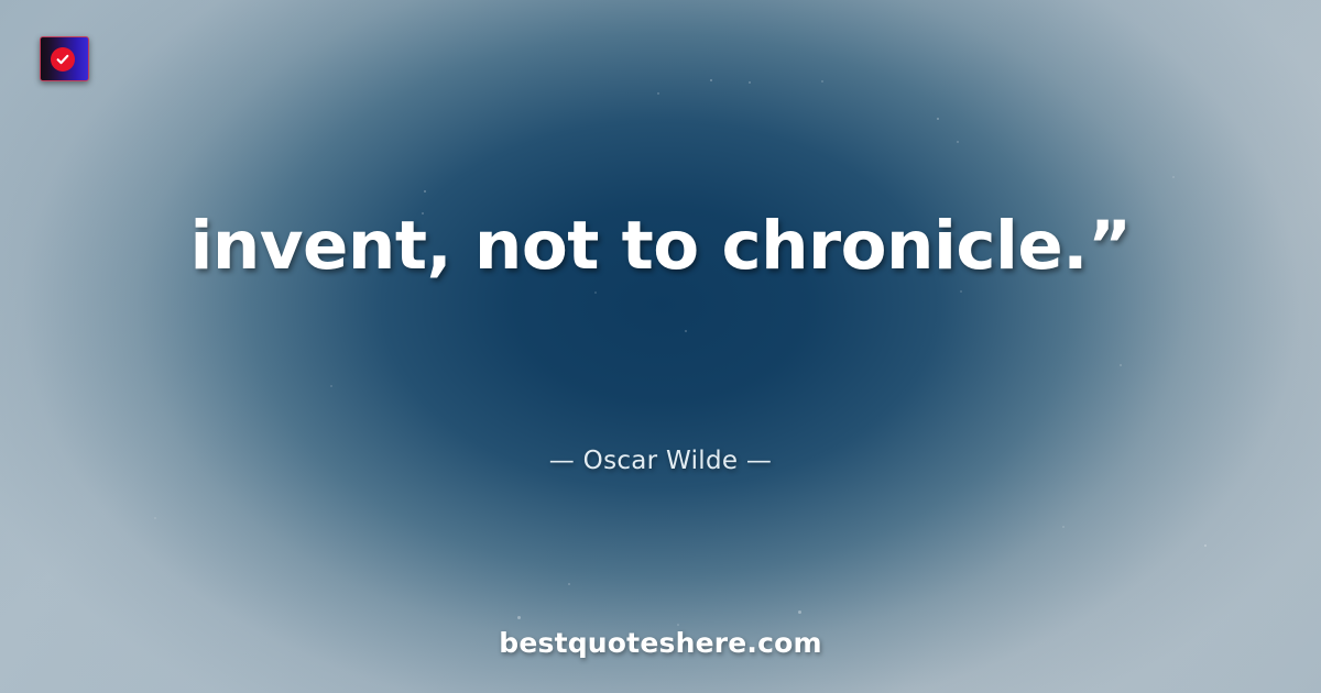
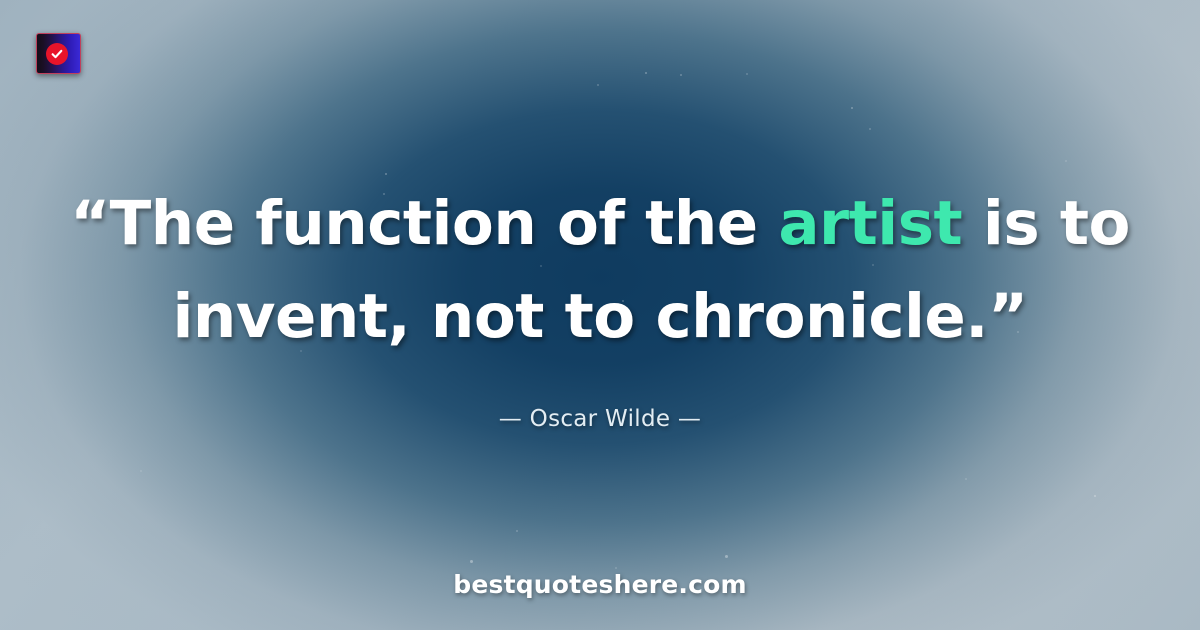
+ “The function of the artist is to
  invent, not to chronicle.”
  — Oscar Wilde —
  bestquoteshere.com
